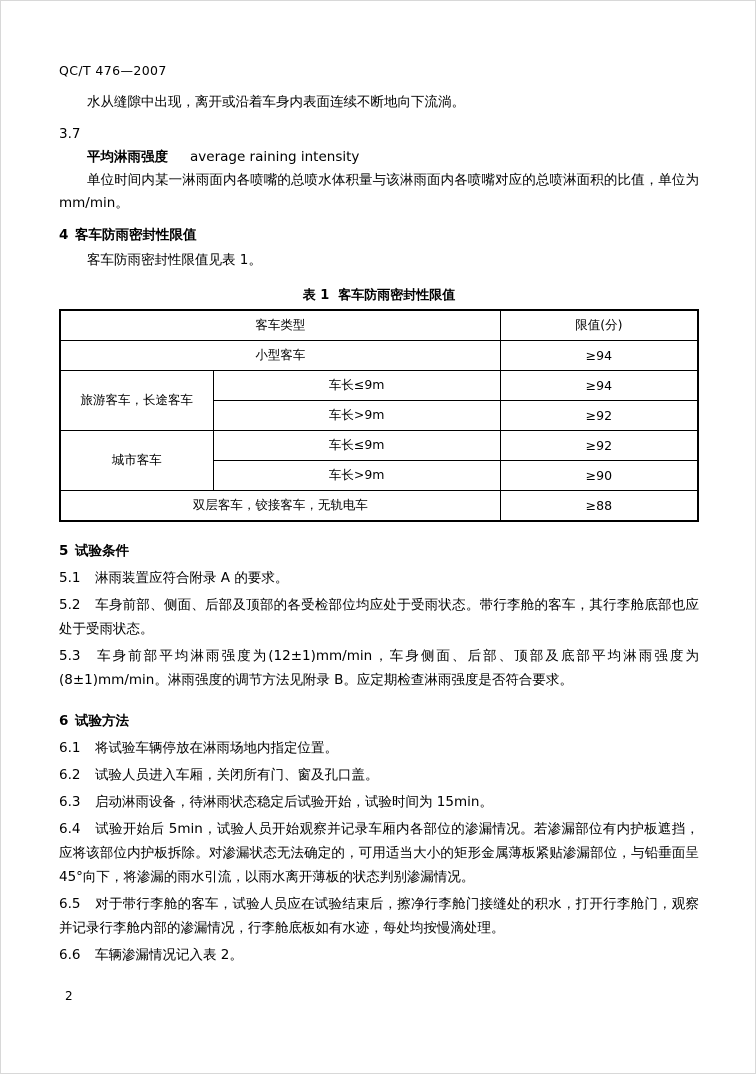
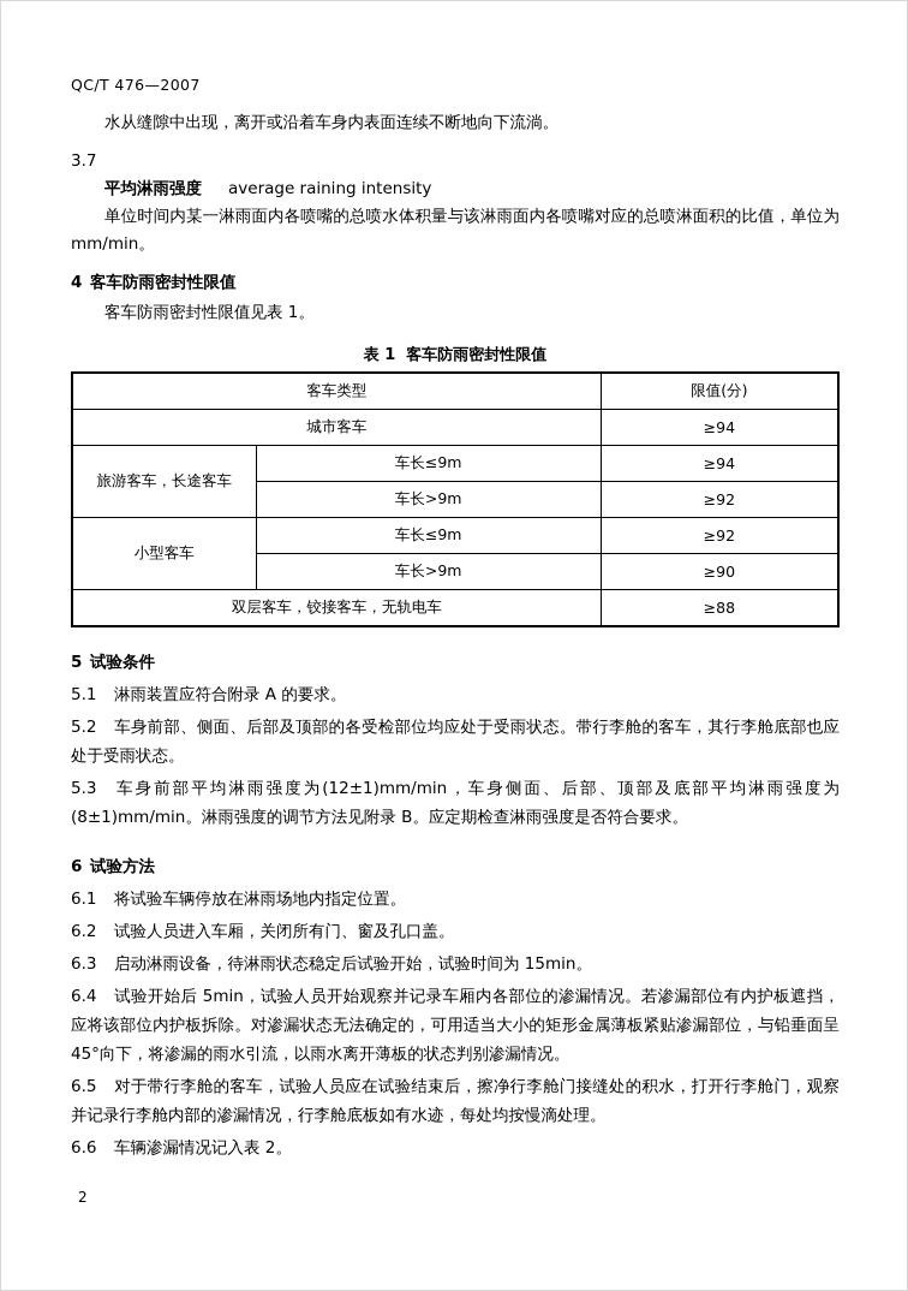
  QC/T 476—2007
  水从缝隙中出现，离开或沿着车身内表面连续不断地向下流淌。
  3.7
  平均淋雨强度 average raining intensity
  单位时间内某一淋雨面内各喷嘴的总喷水体积量与该淋雨面内各喷嘴对应的总喷淋面积的比值，单位为 mm/min。
  4 客车防雨密封性限值
  客车防雨密封性限值见表 1。
  表 1 客车防雨密封性限值
  客车类型	限值(分)
- 小型客车	≥94
+ 城市客车	≥94
  旅游客车，长途客车	车长≤9m	≥94
  车长>9m	≥92
- 城市客车	车长≤9m	≥92
+ 小型客车	车长≤9m	≥92
  车长>9m	≥90
  双层客车，铰接客车，无轨电车	≥88
  5 试验条件
  5.1 淋雨装置应符合附录 A 的要求。
  5.2 车身前部、侧面、后部及顶部的各受检部位均应处于受雨状态。带行李舱的客车，其行李舱底部也应处于受雨状态。
  5.3 车身前部平均淋雨强度为(12±1)mm/min，车身侧面、后部、顶部及底部平均淋雨强度为(8±1)mm/min。淋雨强度的调节方法见附录 B。应定期检查淋雨强度是否符合要求。
  6 试验方法
  6.1 将试验车辆停放在淋雨场地内指定位置。
  6.2 试验人员进入车厢，关闭所有门、窗及孔口盖。
  6.3 启动淋雨设备，待淋雨状态稳定后试验开始，试验时间为 15min。
  6.4 试验开始后 5min，试验人员开始观察并记录车厢内各部位的渗漏情况。若渗漏部位有内护板遮挡，应将该部位内护板拆除。对渗漏状态无法确定的，可用适当大小的矩形金属薄板紧贴渗漏部位，与铅垂面呈 45°向下，将渗漏的雨水引流，以雨水离开薄板的状态判别渗漏情况。
  6.5 对于带行李舱的客车，试验人员应在试验结束后，擦净行李舱门接缝处的积水，打开行李舱门，观察并记录行李舱内部的渗漏情况，行李舱底板如有水迹，每处均按慢滴处理。
  6.6 车辆渗漏情况记入表 2。
  2
